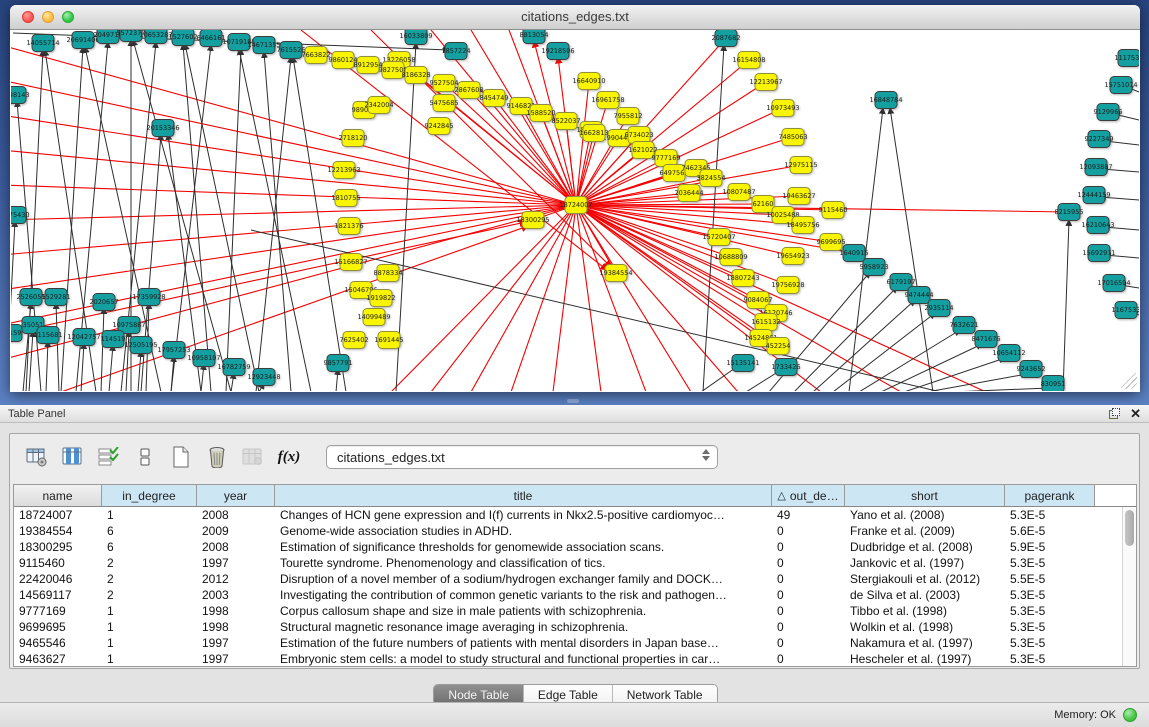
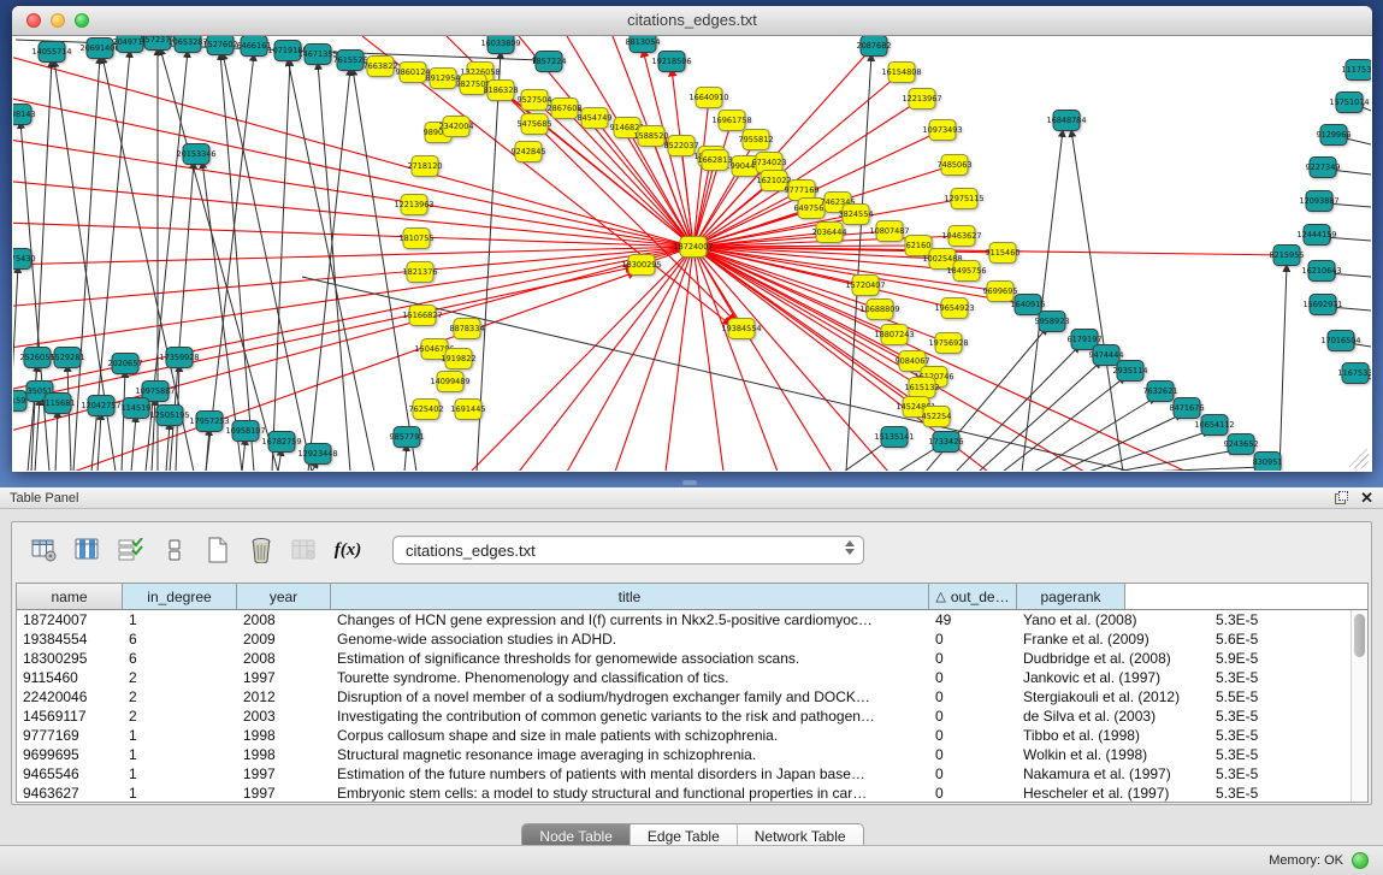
  citations_edges.txt
  14055714
  2069140
  204971
  5572377
  10653287
  1527602
  6466161
  1071918
  14671355
  7615526
  16033809
  7857224
  8813054
  19218506
  2087682
  16848784
  20153346
  98143
  75430
  2526055
  1529281
  2020657
  17359928
  10975887
  35051
  1115681
  12042757
  114519
  12505195
  17957253
  10958107
  16782759
  12923448
  9857791
  15135141
  1733426
  1640915
  5958923
  6179197
  9474444
  2935114
  7632621
  8471676
  10654112
  9243652
  830951
  111753
  15751074
  9129966
  9227349
  12093887
  12444159
  8215955
  16210643
  15692971
  17016504
  1167533
  13226058
  982750
  8186328
  9527504
  2867608
  8454749
  5475685
  914682
  1588520
  8522037
  9242845
  16640910
  16961758
  7955812
  6734023
  1662813
  16154808
  12213967
  10973493
  7485063
  12975115
  1621022
  9777169
  649756
  7462345
  2036444
  3824554
  10807487
  62160
  19463627
  10025488
  9115460
  18495756
  9699695
  15720407
  10688809
  19654923
  18807243
  19756928
  9084067
  1615132
  145248
  452254
  7663822
  9860124
  8912954
  2342004
  2718120
  12213963
  1810755
  1821376
  15166827
  8878334
  150467
  1919822
  14099489
  7625402
  1691445
  18300295
  19384554
  18724007
  Table Panel
  ✕
  f(x)
  citations_edges.txt
  name
  in_degree
  year
  title
  △
  out_de…
- short
  pagerank
  18724007
  1
  2008
  Changes of HCN gene expression and I(f) currents in Nkx2.5-positive cardiomyoc…
  49
  Yano et al. (2008)
  5.3E-5
  19384554
  6
  2009
  Genome-wide association studies in ADHD.
  0
  Franke et al. (2009)
  5.6E-5
  18300295
  6
  2008
  Estimation of significance thresholds for genomewide association scans.
  0
  Dudbridge et al. (2008)
  5.9E-5
  9115460
  2
  1997
  Tourette syndrome. Phenomenology and classification of tics.
  0
  Jankovic et al. (1997)
  5.3E-5
  22420046
  2
  2012
  Disruption of a novel member of a sodium/hydrogen exchanger family and DOCK…
  0
  Stergiakouli et al. (2012)
  5.5E-5
  14569117
  2
  2003
  Investigating the contribution of common genetic variants to the risk and pathogen…
  0
  de Silva et al. (2003)
  5.3E-5
  9777169
  1
  1998
  Corpus callosum shape and size in male patients with schizophrenia.
  0
  Tibbo et al. (1998)
  5.3E-5
  9699695
  1
  1998
  Structural magnetic resonance image averaging in schizophrenia.
  0
  Wolkin et al. (1998)
  5.3E-5
  9465546
  1
  1997
  Estimation of the future numbers of patients with mental disorders in Japan base…
  0
  Nakamura et al. (1997)
  5.3E-5
  9463627
  1
  1997
  Embryonic stem cells: a model to study structural and functional properties in car…
  0
  Hescheler et al. (1997)
  5.3E-5
  Node Table
  Edge Table
  Network Table
  Memory: OK
